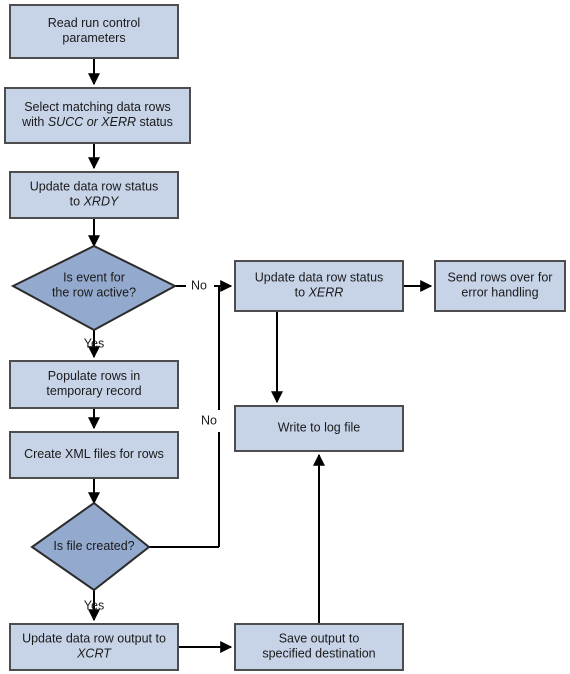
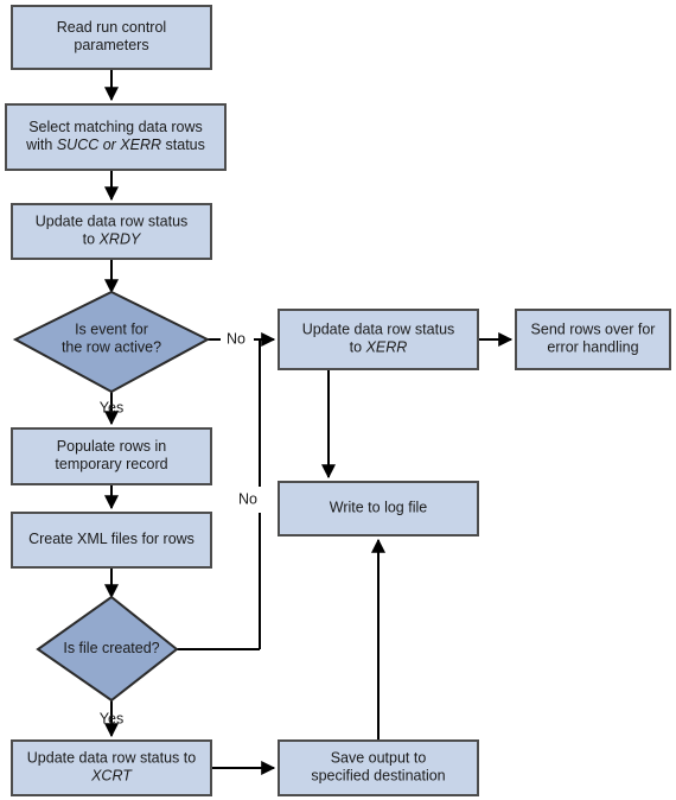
  No
  Yes
  No
  Yes
  Read run control parameters
  Select matching data rows with SUCC or XERR status
  Update data row status to XRDY
  Is event for the row active?
  Populate rows in temporary record
  Create XML files for rows
  Is file created?
- Update data row output to XCRT
+ Update data row status to XCRT
  Update data row status to XERR
  Send rows over for error handling
  Write to log file
  Save output to specified destination
